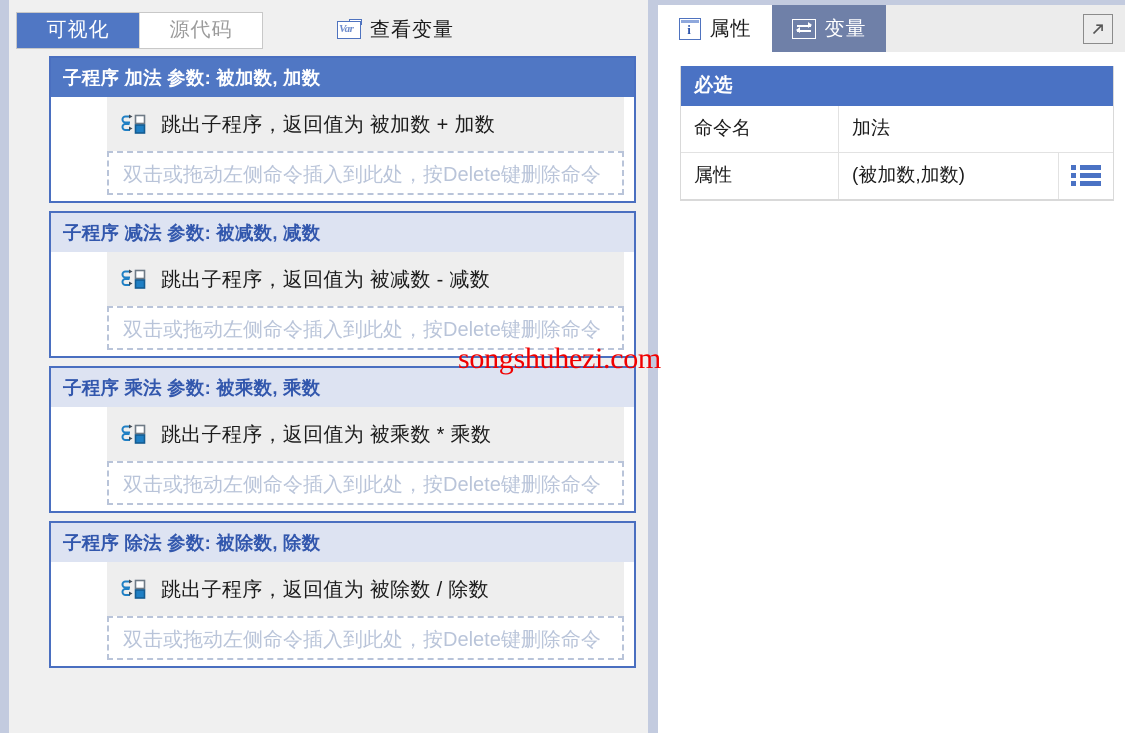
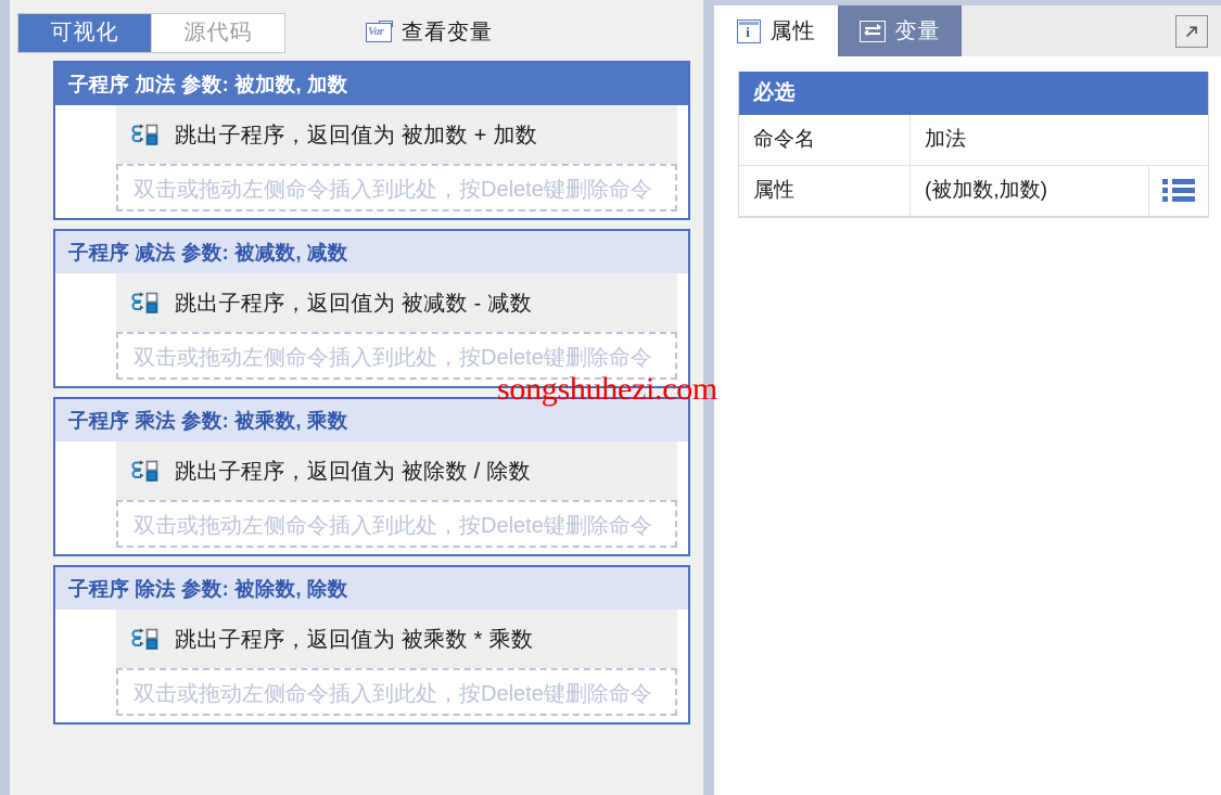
  可视化
  源代码
  Var
  查看变量
  子程序 加法 参数: 被加数, 加数
  跳出子程序，返回值为 被加数 + 加数
  双击或拖动左侧命令插入到此处，按Delete键删除命令
  子程序 减法 参数: 被减数, 减数
  跳出子程序，返回值为 被减数 - 减数
  双击或拖动左侧命令插入到此处，按Delete键删除命令
  子程序 乘法 参数: 被乘数, 乘数
- 跳出子程序，返回值为 被乘数 * 乘数
+ 跳出子程序，返回值为 被除数 / 除数
  双击或拖动左侧命令插入到此处，按Delete键删除命令
  子程序 除法 参数: 被除数, 除数
- 跳出子程序，返回值为 被除数 / 除数
+ 跳出子程序，返回值为 被乘数 * 乘数
  双击或拖动左侧命令插入到此处，按Delete键删除命令
  i
  属性
  变量
  必选
  命令名
  加法
  属性
  (被加数,加数)
  songshuhezi.com
